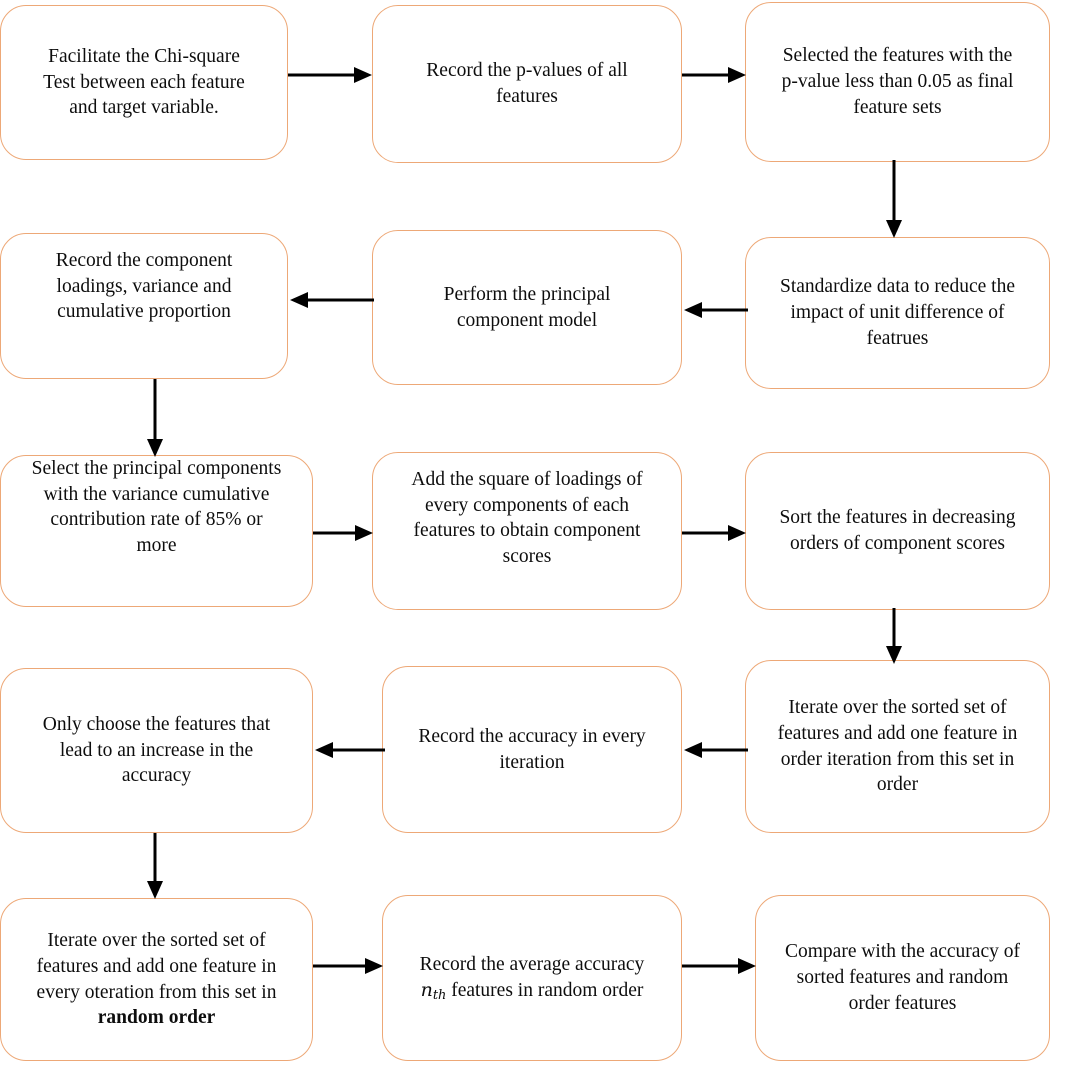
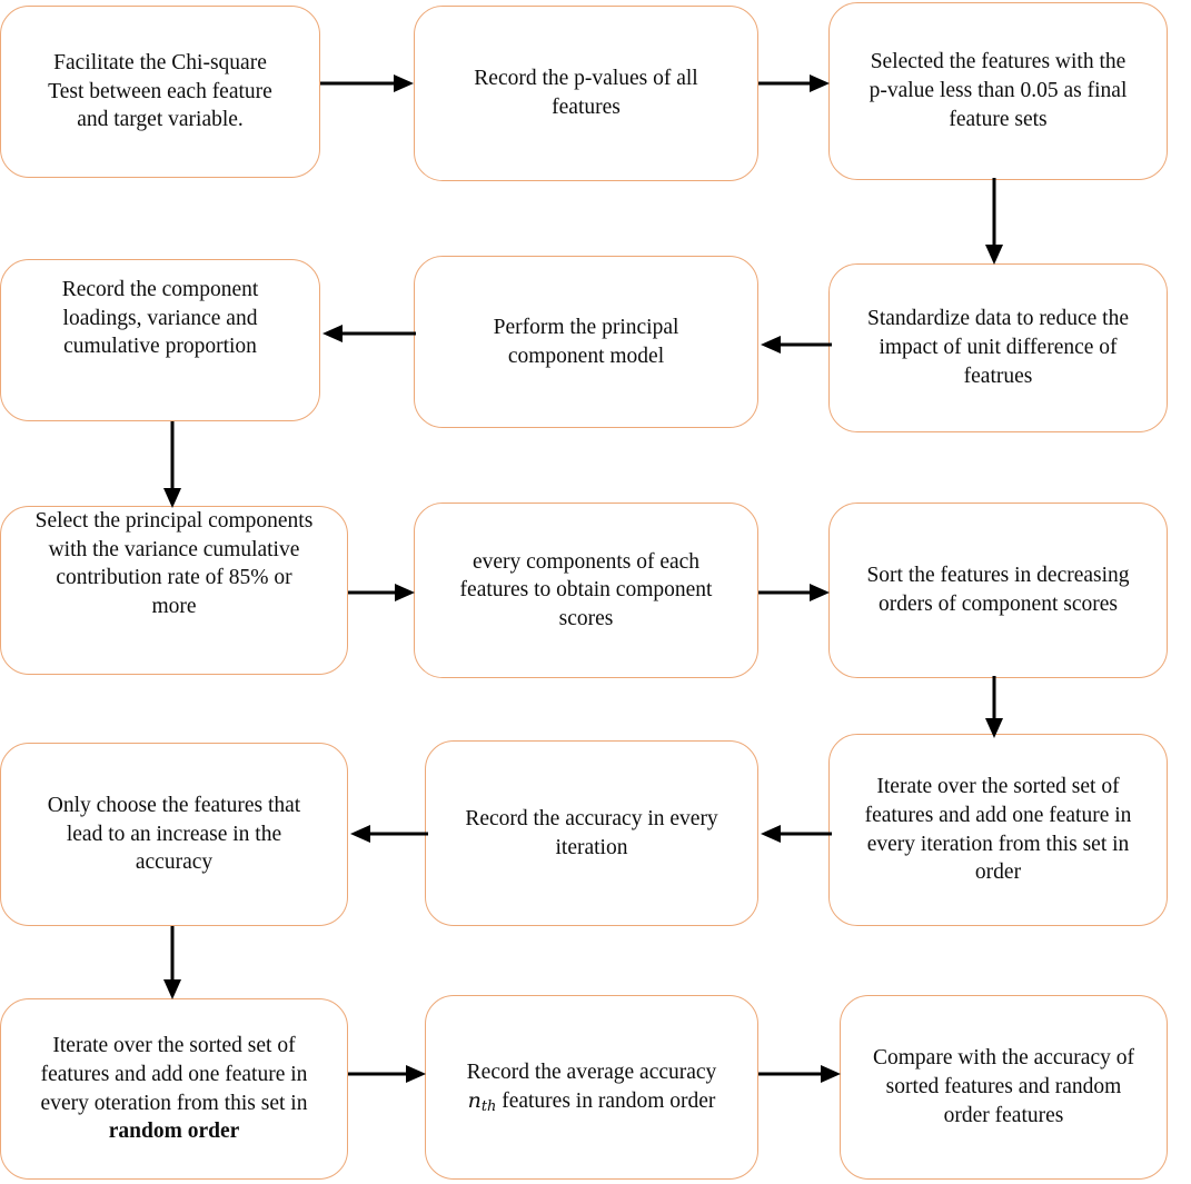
  Facilitate the Chi-square
  Test between each feature
  and target variable.
  Record the p-values of all
  features
  Selected the features with the
  p-value less than 0.05 as final
  feature sets
  Record the component
  loadings, variance and
  cumulative proportion
  Perform the principal
  component model
  Standardize data to reduce the
  impact of unit difference of
  featrues
  Select the principal components
  with the variance cumulative
  contribution rate of 85% or
  more
- Add the square of loadings of
  every components of each
  features to obtain component
  scores
  Sort the features in decreasing
  orders of component scores
  Only choose the features that
  lead to an increase in the
  accuracy
  Record the accuracy in every
  iteration
  Iterate over the sorted set of
  features and add one feature in
- order iteration from this set in
+ every iteration from this set in
  order
  Iterate over the sorted set of
  features and add one feature in
  every oteration from this set in
  random order
  Record the average accuracy
  nth features in random order
  Compare with the accuracy of
  sorted features and random
  order features
